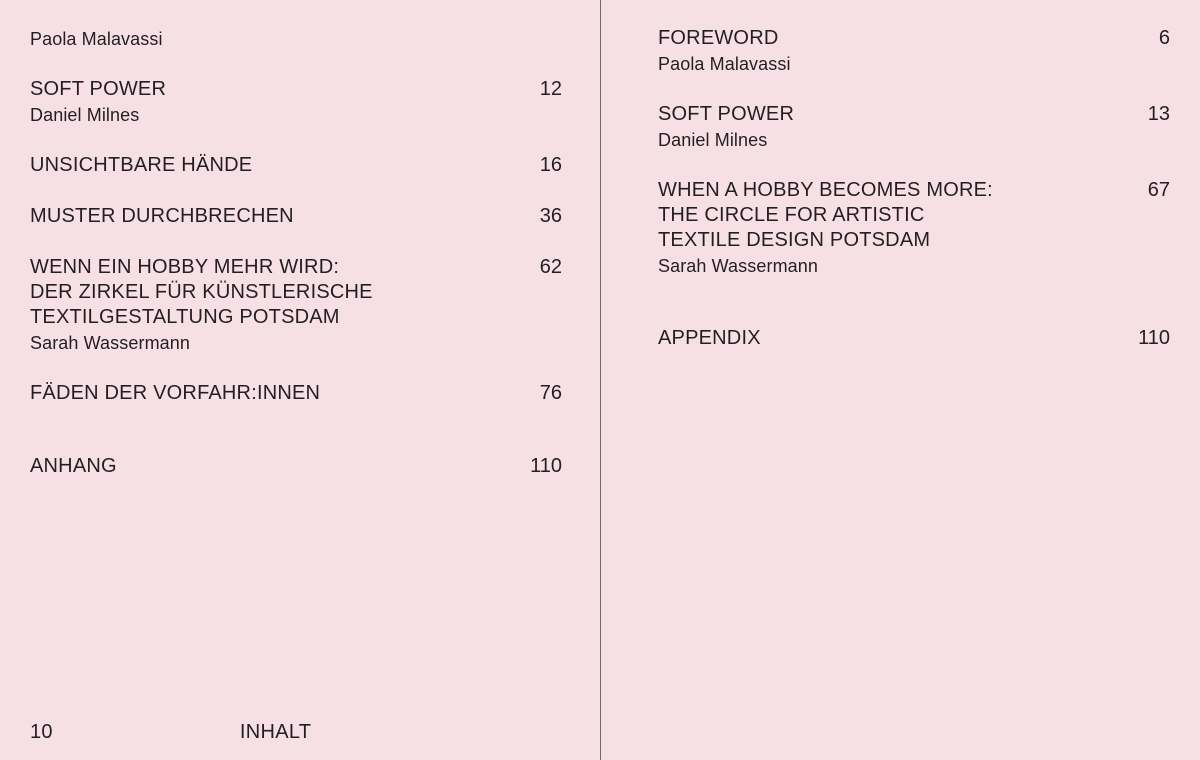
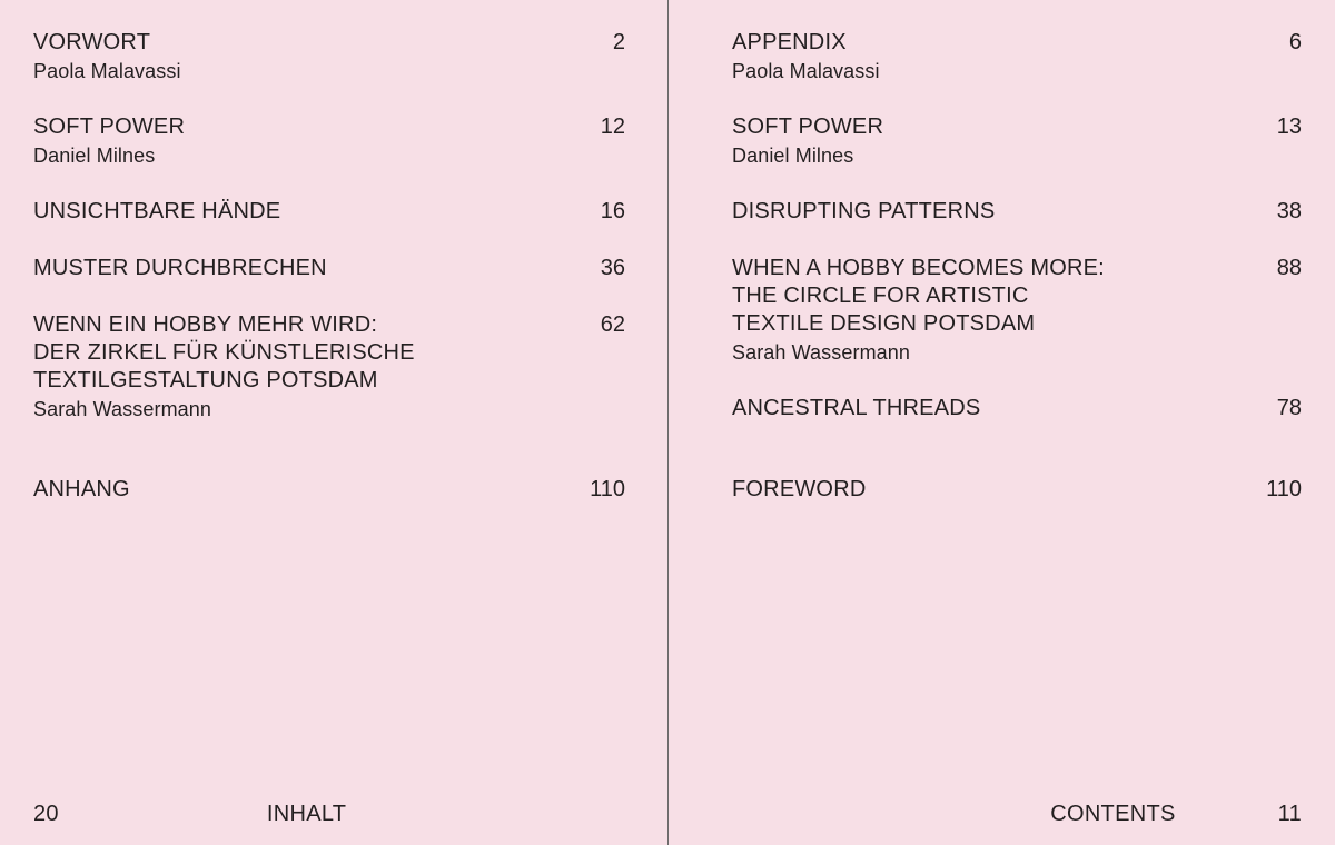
+ VORWORT
+ 2
  Paola Malavassi
  SOFT POWER
  12
  Daniel Milnes
  UNSICHTBARE HÄNDE
  16
  MUSTER DURCHBRECHEN
  36
  WENN EIN HOBBY MEHR WIRD:
  DER ZIRKEL FÜR KÜNSTLERISCHE
  TEXTILGESTALTUNG POTSDAM
  62
  Sarah Wassermann
- FÄDEN DER VORFAHR:INNEN
- 76
  ANHANG
  110
- 10
+ 20
  INHALT
- FOREWORD
+ APPENDIX
  6
  Paola Malavassi
  SOFT POWER
  13
  Daniel Milnes
+ DISRUPTING PATTERNS
+ 38
  WHEN A HOBBY BECOMES MORE:
  THE CIRCLE FOR ARTISTIC
  TEXTILE DESIGN POTSDAM
- 67
+ 88
  Sarah Wassermann
+ ANCESTRAL THREADS
+ 78
- APPENDIX
+ FOREWORD
  110
+ CONTENTS
+ 11
